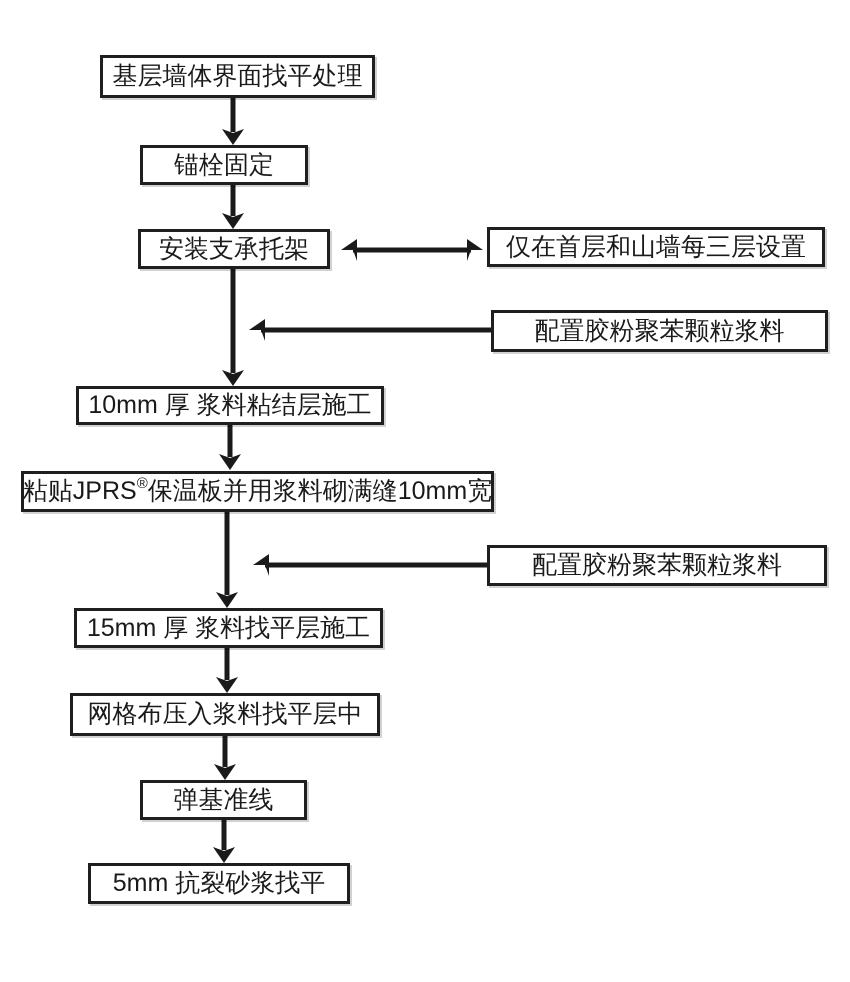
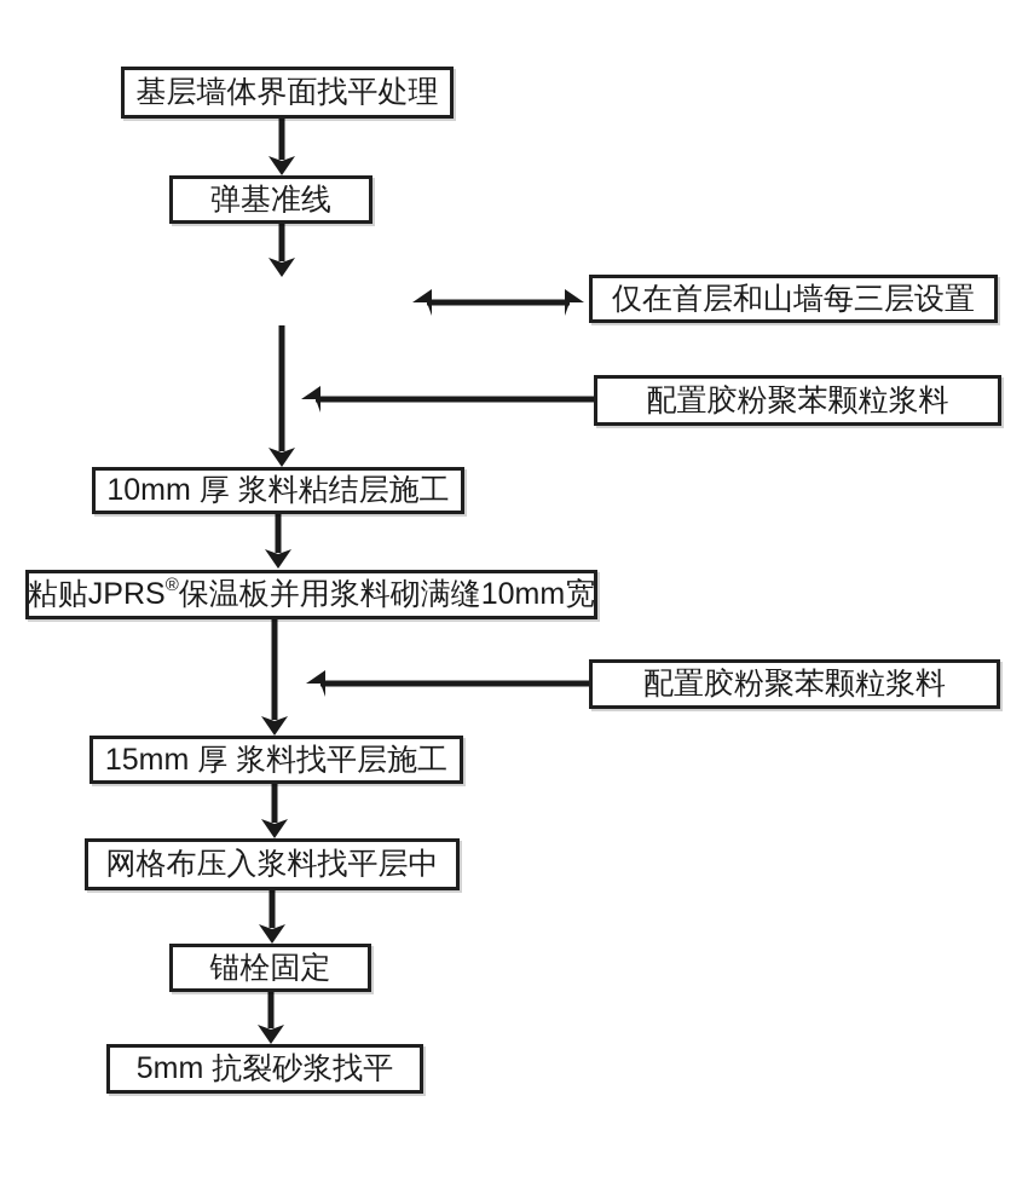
  基层墙体界面找平处理
- 锚栓固定
+ 弹基准线
- 安装支承托架
  仅在首层和山墙每三层设置
  配置胶粉聚苯颗粒浆料
  10mm 厚 浆料粘结层施工
  粘贴JPRS
  ®
  保温板并用浆料砌满缝10mm宽
  配置胶粉聚苯颗粒浆料
  15mm 厚 浆料找平层施工
  网格布压入浆料找平层中
- 弹基准线
+ 锚栓固定
  5mm 抗裂砂浆找平
